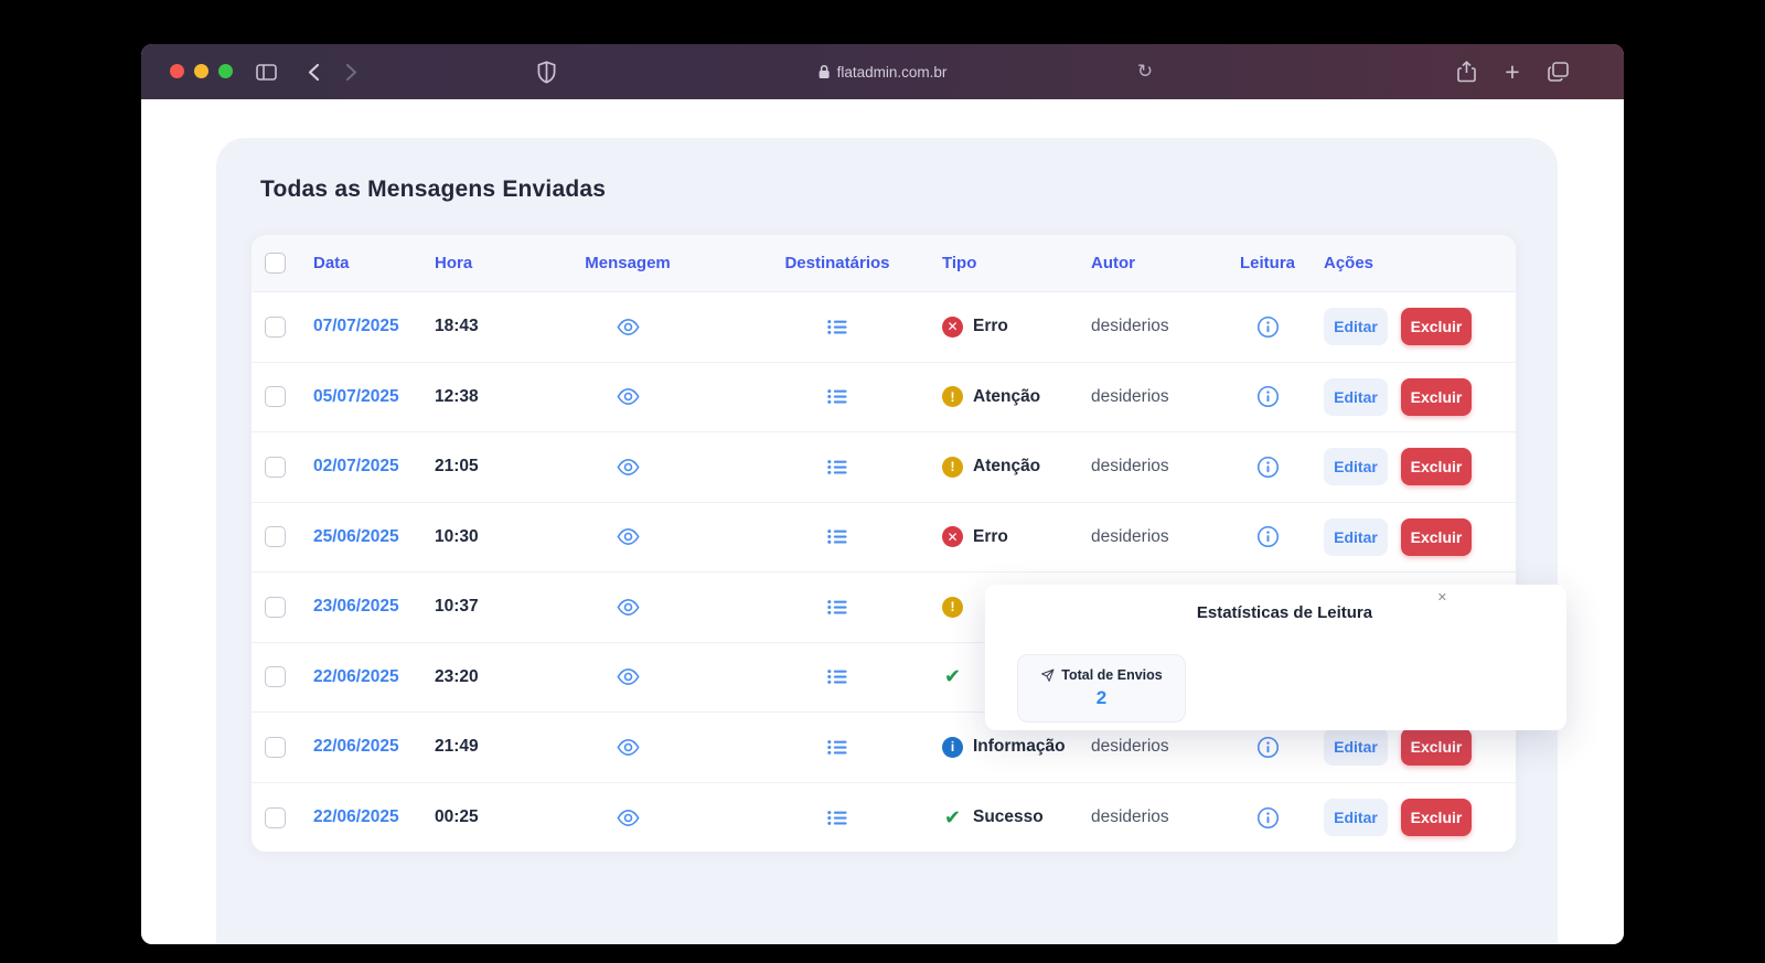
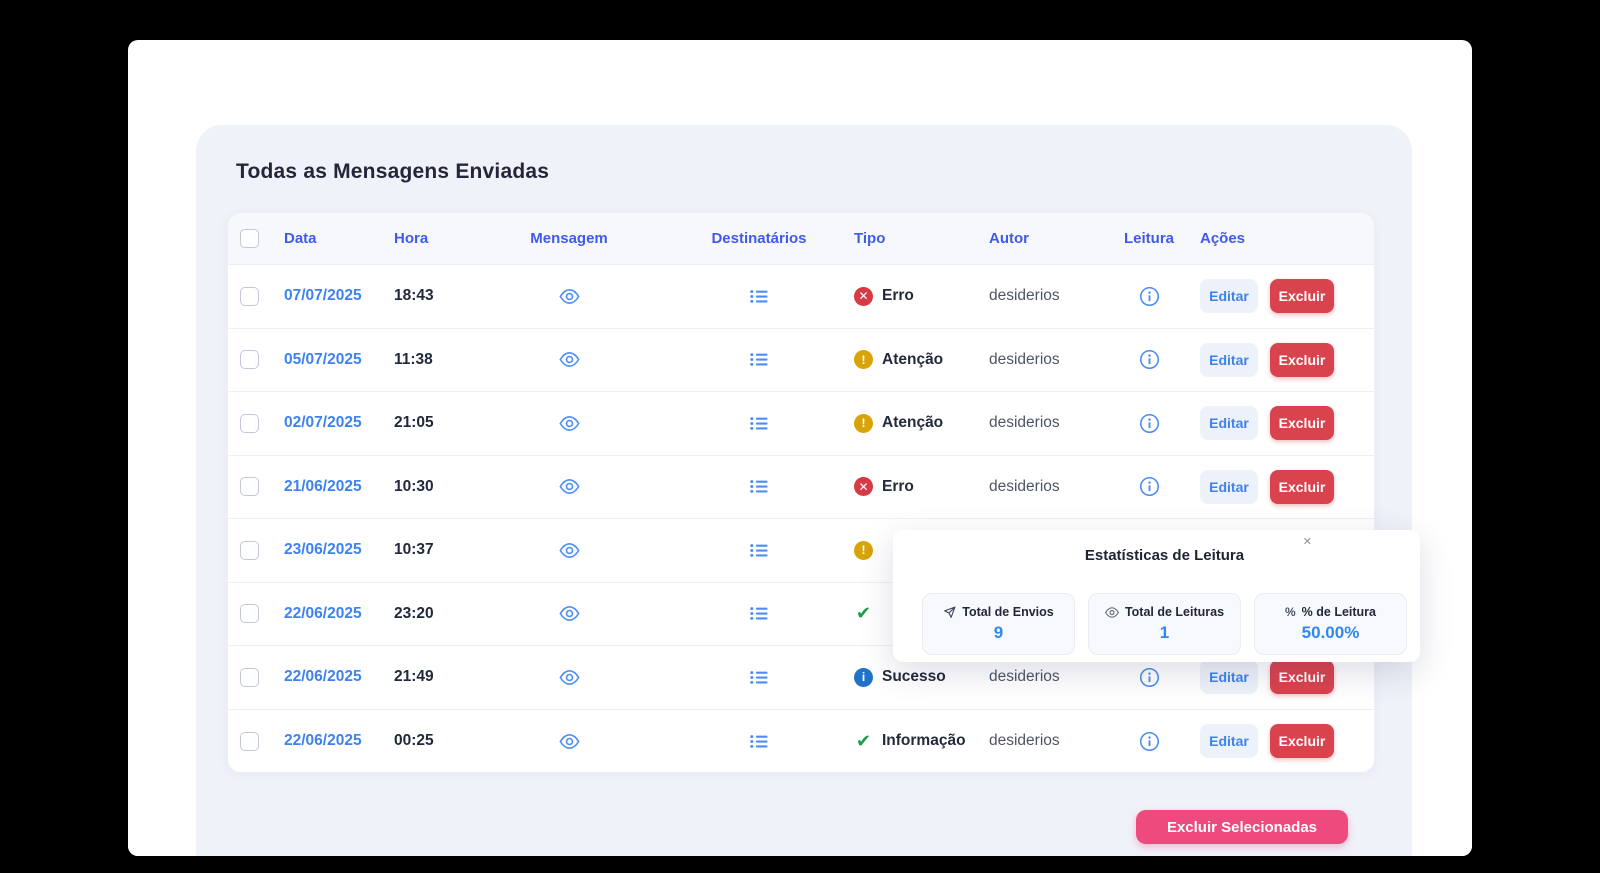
- flatadmin.com.br
- ↻
- +
  Todas as Mensagens Enviadas
  Data
  Hora
  Mensagem
  Destinatários
  Tipo
  Autor
  Leitura
  Ações
  07/07/2025
  18:43
  ✕
  Erro
  desiderios
  Editar
  Excluir
  05/07/2025
- 12:38
+ 11:38
  !
  Atenção
  desiderios
  Editar
  Excluir
  02/07/2025
  21:05
  !
  Atenção
  desiderios
  Editar
  Excluir
- 25/06/2025
+ 21/06/2025
  10:30
  ✕
  Erro
  desiderios
  Editar
  Excluir
  23/06/2025
  10:37
  !
  22/06/2025
  23:20
  ✔
  22/06/2025
  21:49
  i
- Informação
+ Sucesso
  desiderios
  Editar
  Excluir
  22/06/2025
  00:25
  ✔
- Sucesso
+ Informação
  desiderios
  Editar
  Excluir
  ✕
  Estatísticas de Leitura
  Total de Envios
- 2
+ 9
+ Total de Leituras
+ 1
+ %
+ % de Leitura
+ 50.00%
+ Excluir Selecionadas
